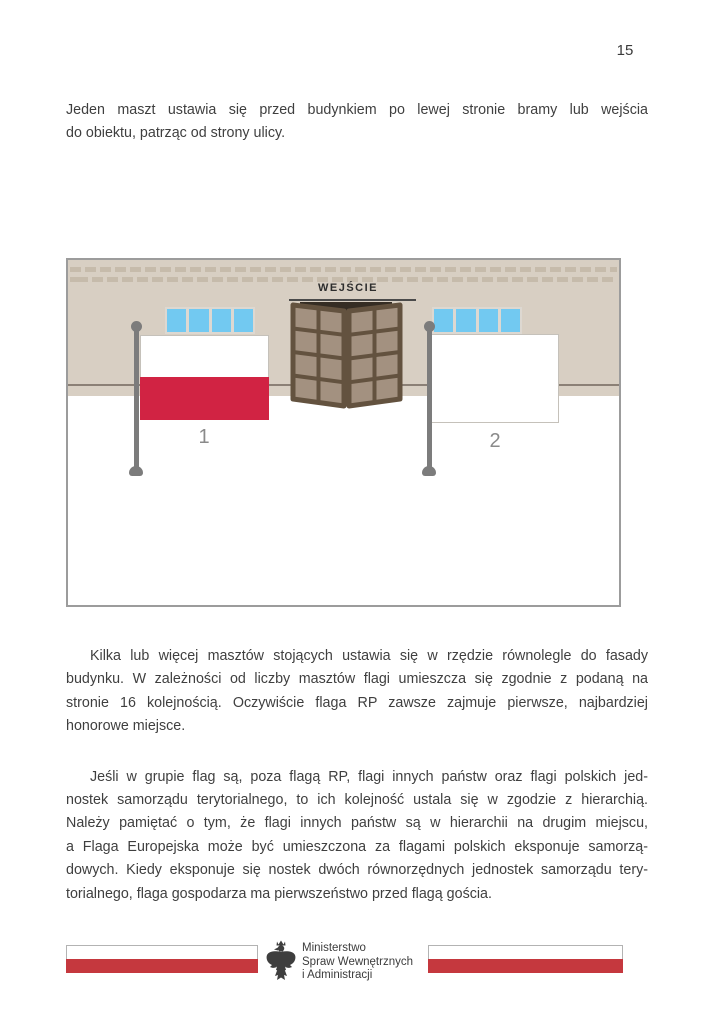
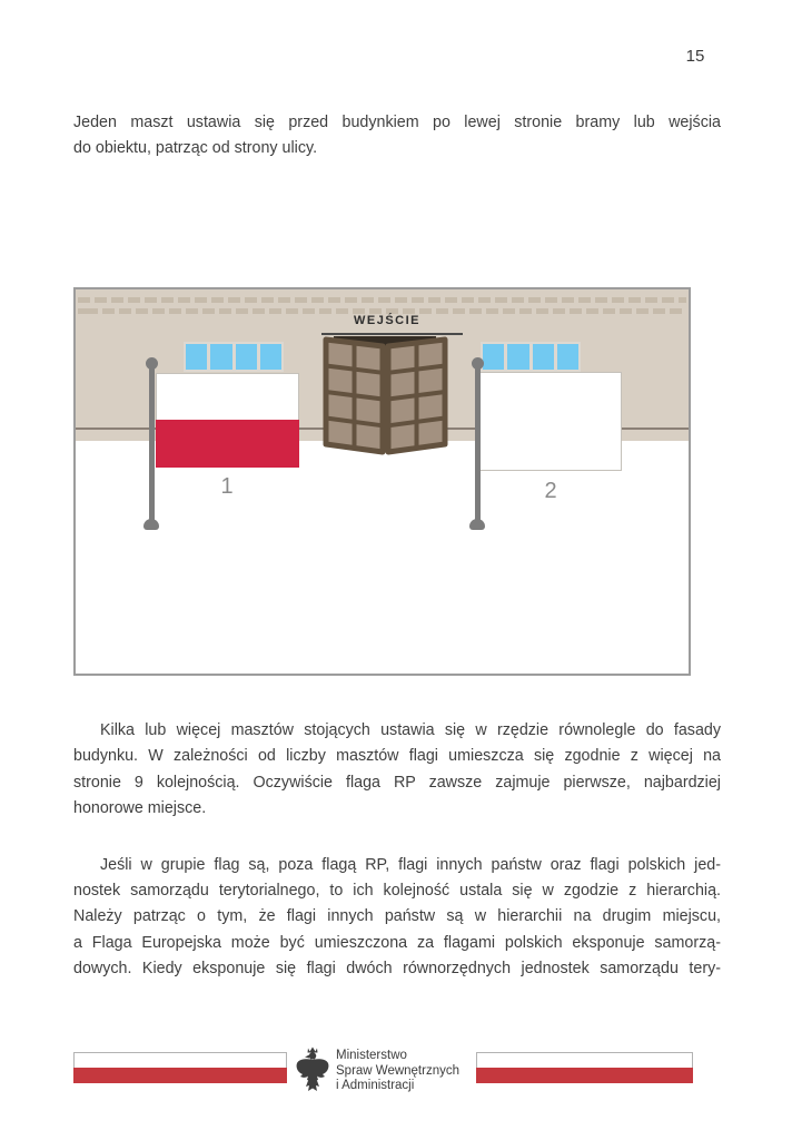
  15
  Jeden maszt ustawia się przed budynkiem po lewej stronie bramy lub wejścia
  do obiektu, patrząc od strony ulicy.
  WEJŚCIE
  1
  2
  Kilka lub więcej masztów stojących ustawia się w rzędzie równolegle do fasady
- budynku. W zależności od liczby masztów flagi umieszcza się zgodnie z podaną na
+ budynku. W zależności od liczby masztów flagi umieszcza się zgodnie z więcej na
- stronie 16 kolejnością. Oczywiście flaga RP zawsze zajmuje pierwsze, najbardziej
+ stronie 9 kolejnością. Oczywiście flaga RP zawsze zajmuje pierwsze, najbardziej
  honorowe miejsce.
  Jeśli w grupie flag są, poza flagą RP, flagi innych państw oraz flagi polskich jed-
  nostek samorządu terytorialnego, to ich kolejność ustala się w zgodzie z hierarchią.
- Należy pamiętać o tym, że flagi innych państw są w hierarchii na drugim miejscu,
+ Należy patrząc o tym, że flagi innych państw są w hierarchii na drugim miejscu,
  a Flaga Europejska może być umieszczona za flagami polskich eksponuje samorzą-
- dowych. Kiedy eksponuje się nostek dwóch równorzędnych jednostek samorządu tery-
+ dowych. Kiedy eksponuje się flagi dwóch równorzędnych jednostek samorządu tery-
- torialnego, flaga gospodarza ma pierwszeństwo przed flagą gościa.
  Ministerstwo
  Spraw Wewnętrznych
  i Administracji
